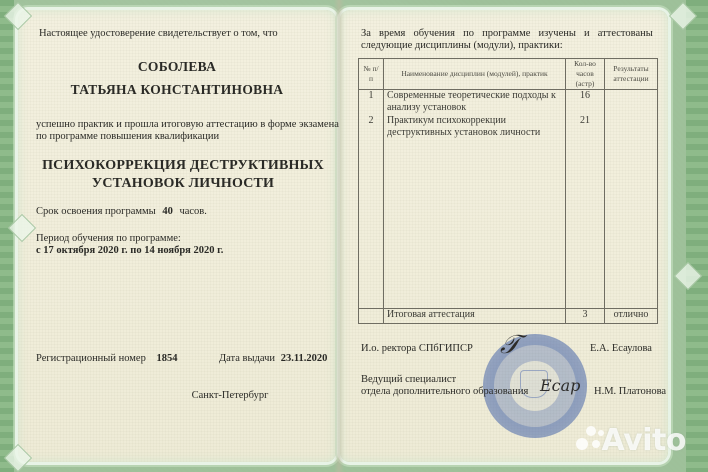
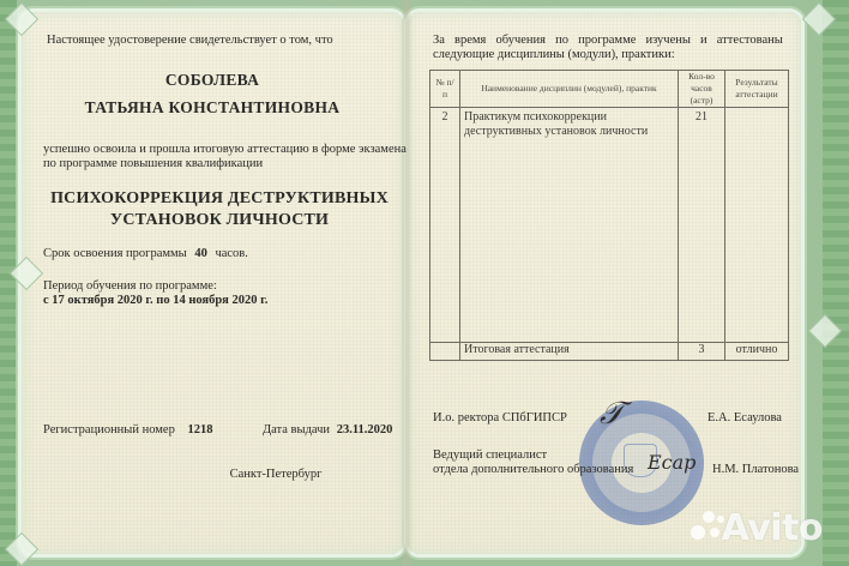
  Настоящее удостоверение свидетельствует о том, что
  СОБОЛЕВА
  ТАТЬЯНА КОНСТАНТИНОВНА
- успешно практик и прошла итоговую аттестацию в форме экзамена
+ успешно освоила и прошла итоговую аттестацию в форме экзамена
  по программе повышения квалификации
  ПСИХОКОРРЕКЦИЯ ДЕСТРУКТИВНЫХ
  УСТАНОВОК ЛИЧНОСТИ
  Срок освоения программы 40 часов.
  Период обучения по программе:
  с 17 октября 2020 г. по 14 ноября 2020 г.
- Регистрационный номер 1854
+ Регистрационный номер 1218
  Дата выдачи 23.11.2020
  Санкт-Петербург
  За время обучения по программе изучены и аттестованы
  следующие дисциплины (модули), практики:
  № п/п	Наименование дисциплин (модулей), практик	Кол-во часов (астр)	Результаты аттестации
- 1	Современные теоретические подходы к анализу установок	16
  2	Практикум психокоррекции деструктивных установок личности	21
  	Итоговая аттестация	3	отлично
  И.о. ректора СПбГИПСР
  Е.А. Есаулова
  𝒯
  Ведущий специалист
  отдела дополнительного образования
  Н.М. Платонова
  Ecap
  Avito
